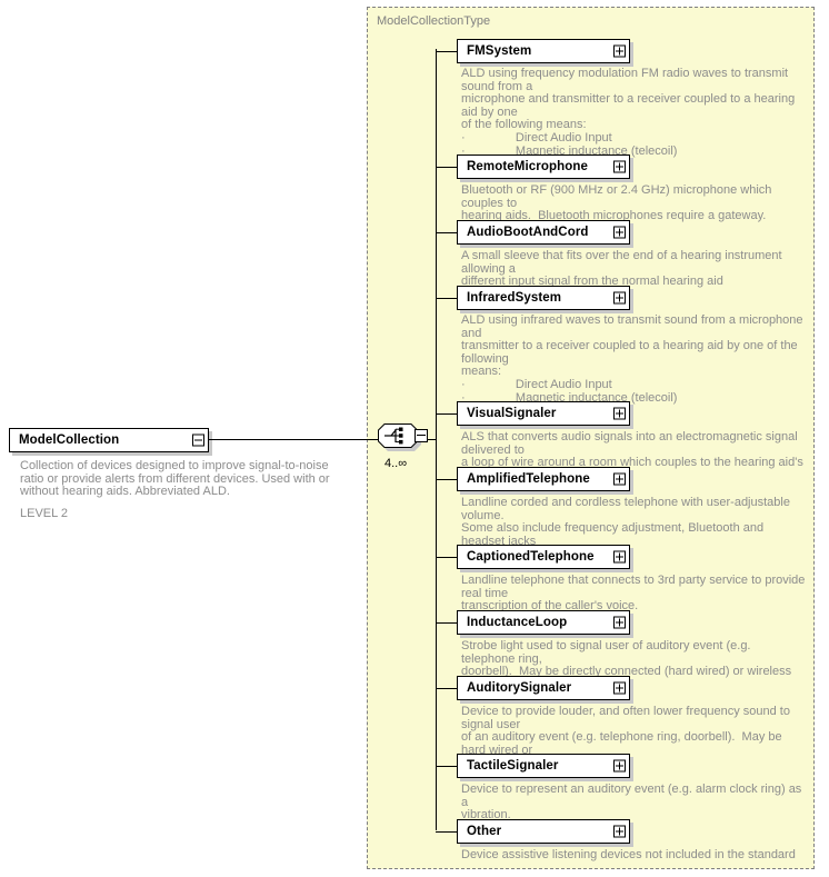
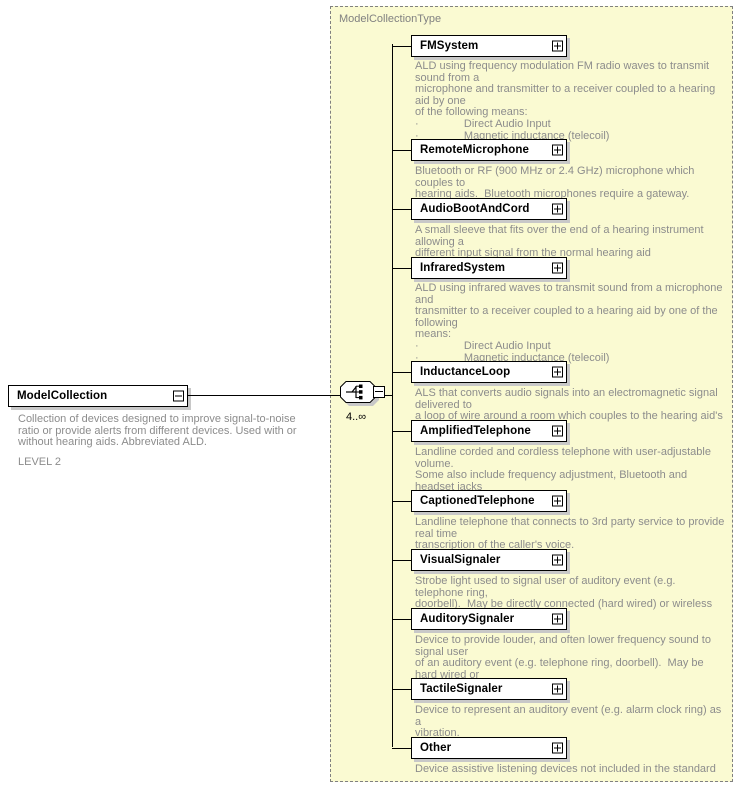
  ModelCollectionType
  ModelCollection
  Collection of devices designed to improve signal-to-noise ratio or provide alerts from different devices. Used with or without hearing aids. Abbreviated ALD.
  LEVEL 2
  4..∞
  FMSystem
  ALD using frequency modulation FM radio waves to transmit sound from a
  microphone and transmitter to a receiver coupled to a hearing aid by one
  of the following means:
  · Direct Audio Input
  · Magnetic inductance (telecoil)
  RemoteMicrophone
  Bluetooth or RF (900 MHz or 2.4 GHz) microphone which couples to
  hearing aids. Bluetooth microphones require a gateway.
  AudioBootAndCord
  A small sleeve that fits over the end of a hearing instrument allowing a
  different input signal from the normal hearing aid
  InfraredSystem
  ALD using infrared waves to transmit sound from a microphone and
  transmitter to a receiver coupled to a hearing aid by one of the following
  means:
  · Direct Audio Input
  · Magnetic inductance (telecoil)
- VisualSignaler
+ InductanceLoop
  ALS that converts audio signals into an electromagnetic signal delivered to
  a loop of wire around a room which couples to the hearing aid's
  AmplifiedTelephone
  Landline corded and cordless telephone with user-adjustable volume.
  Some also include frequency adjustment, Bluetooth and headset jacks
  CaptionedTelephone
  Landline telephone that connects to 3rd party service to provide real time
  transcription of the caller's voice.
- InductanceLoop
+ VisualSignaler
  Strobe light used to signal user of auditory event (e.g. telephone ring,
  doorbell). May be directly connected (hard wired) or wireless
  AuditorySignaler
  Device to provide louder, and often lower frequency sound to signal user
  of an auditory event (e.g. telephone ring, doorbell). May be hard wired or
  TactileSignaler
  Device to represent an auditory event (e.g. alarm clock ring) as a
  vibration.
  Other
  Device assistive listening devices not included in the standard
